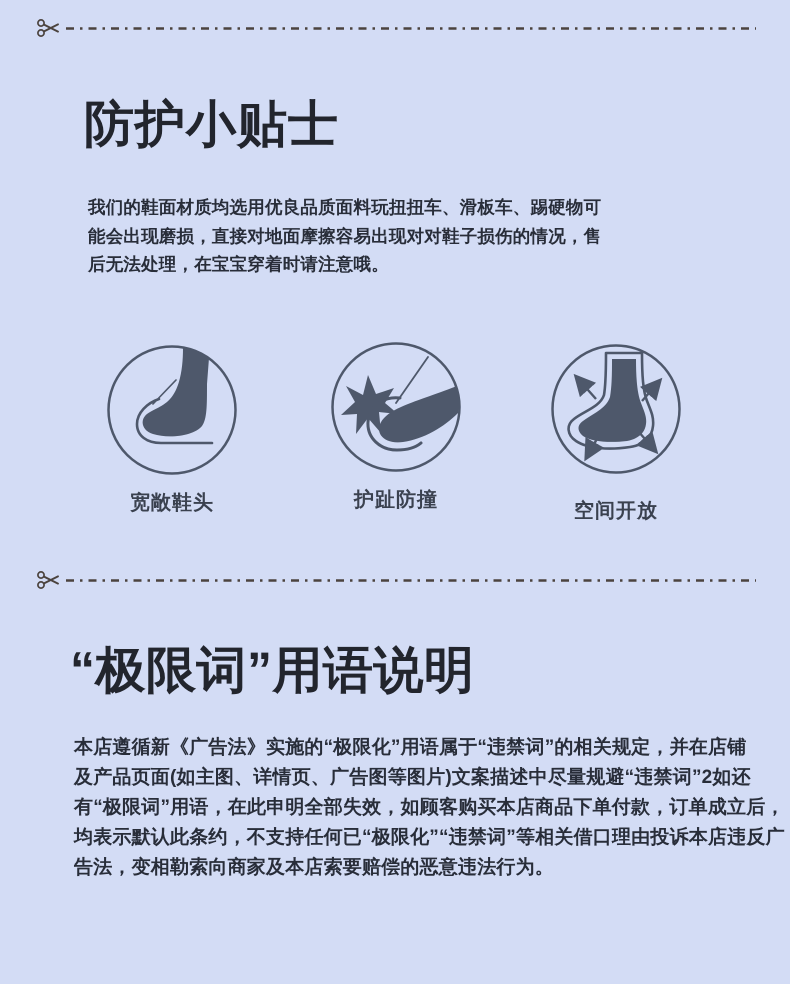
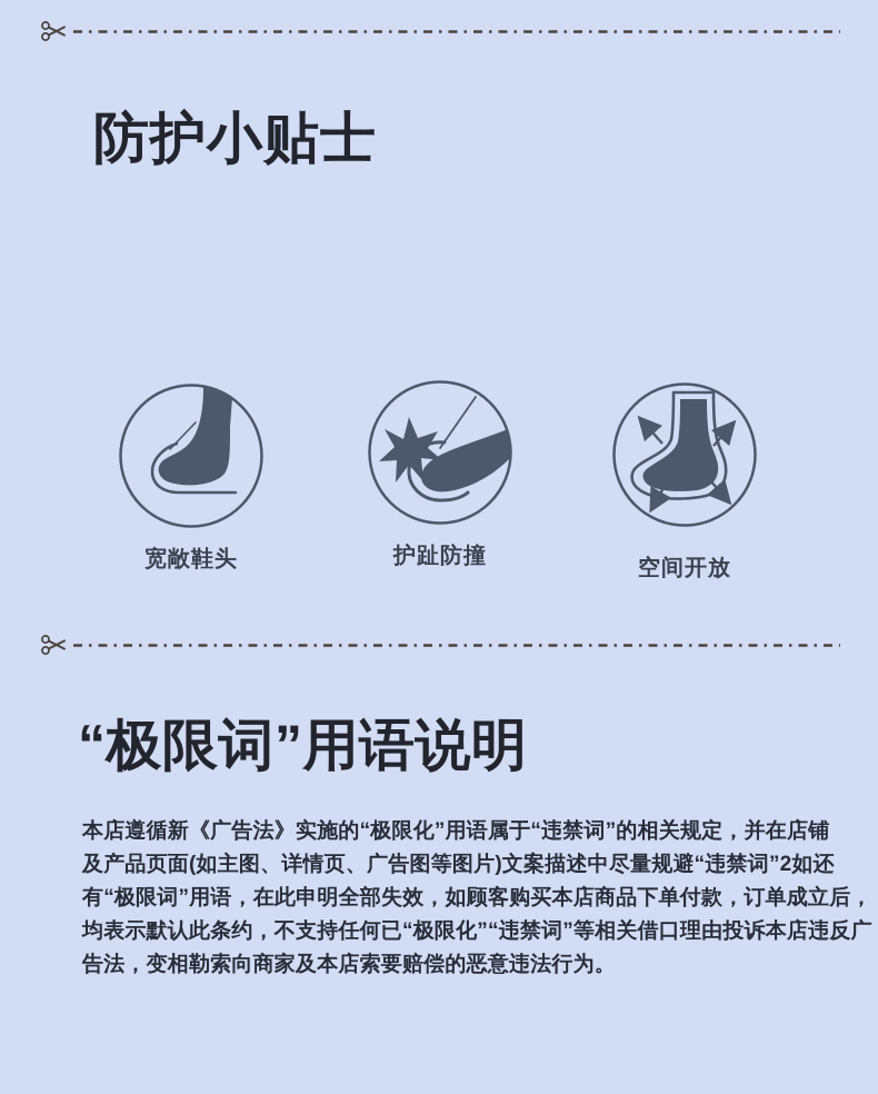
  防护小贴士
- 我们的鞋面材质均选用优良品质面料玩扭扭车、滑板车、踢硬物可
- 能会出现磨损，直接对地面摩擦容易出现对对鞋子损伤的情况，售
- 后无法处理，在宝宝穿着时请注意哦。
  宽敞鞋头
  护趾防撞
  空间开放
  “极限词”用语说明
  本店遵循新《广告法》实施的“极限化”用语属于“违禁词”的相关规定，并在店铺
  及产品页面(如主图、详情页、广告图等图片)文案描述中尽量规避“违禁词”2如还
  有“极限词”用语，在此申明全部失效，如顾客购买本店商品下单付款，订单成立后，
  均表示默认此条约，不支持任何已“极限化”“违禁词”等相关借口理由投诉本店违反广
  告法，变相勒索向商家及本店索要赔偿的恶意违法行为。
